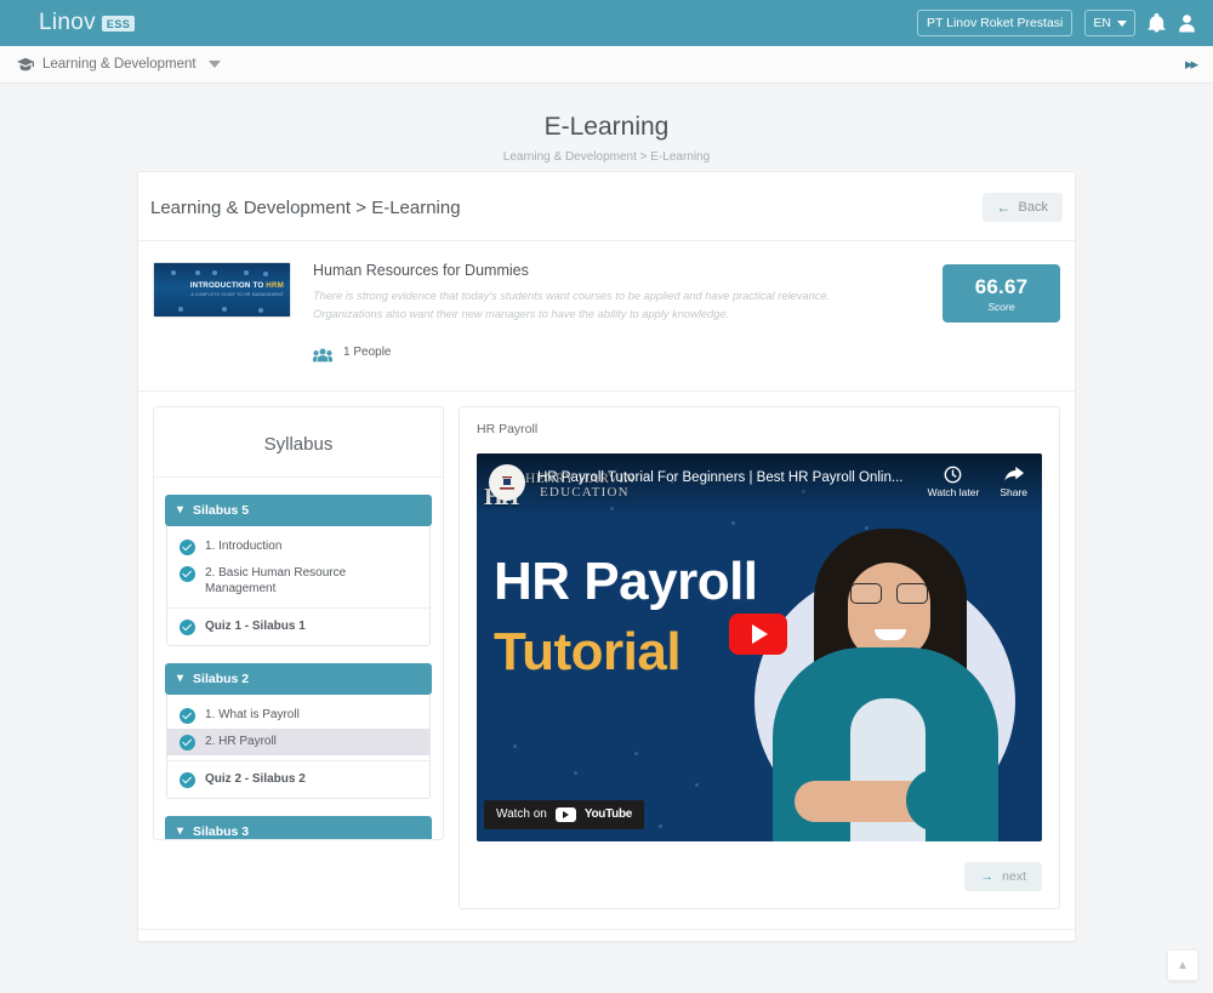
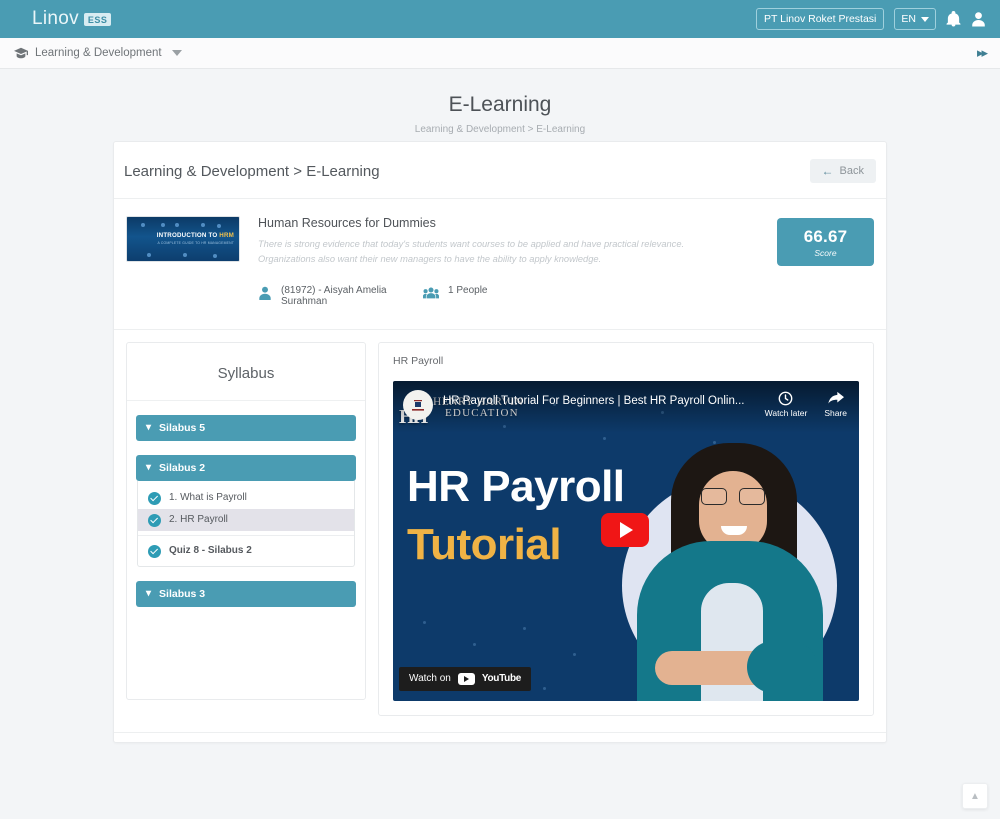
  Linov
  ESS
  PT Linov Roket Prestasi
  EN
  Learning & Development
  ▸▸
  E-Learning
  Learning & Development > E-Learning
  Learning & Development > E-Learning
  ←
  Back
  Human Resources for Dummies
  There is strong evidence that today's students want courses to be applied and have practical relevance. Organizations also want their new managers to have the ability to apply knowledge.
+ (81972) - Aisyah Amelia Surahman
  1 People
  66.67
  Score
  Syllabus
  ▾
  Silabus 5
- 1. Introduction
- 2. Basic Human Resource Management
- Quiz 1 - Silabus 1
  ▾
  Silabus 2
  1. What is Payroll
  2. HR Payroll
- Quiz 2 - Silabus 2
+ Quiz 8 - Silabus 2
  ▾
  Silabus 3
  HR Payroll
  HR Payroll
  Tutorial
  HR Payroll Tutorial For Beginners | Best HR Payroll Onlin...
  Watch later
  Share
  Watch on
  YouTube
- →
- next
  ▲
